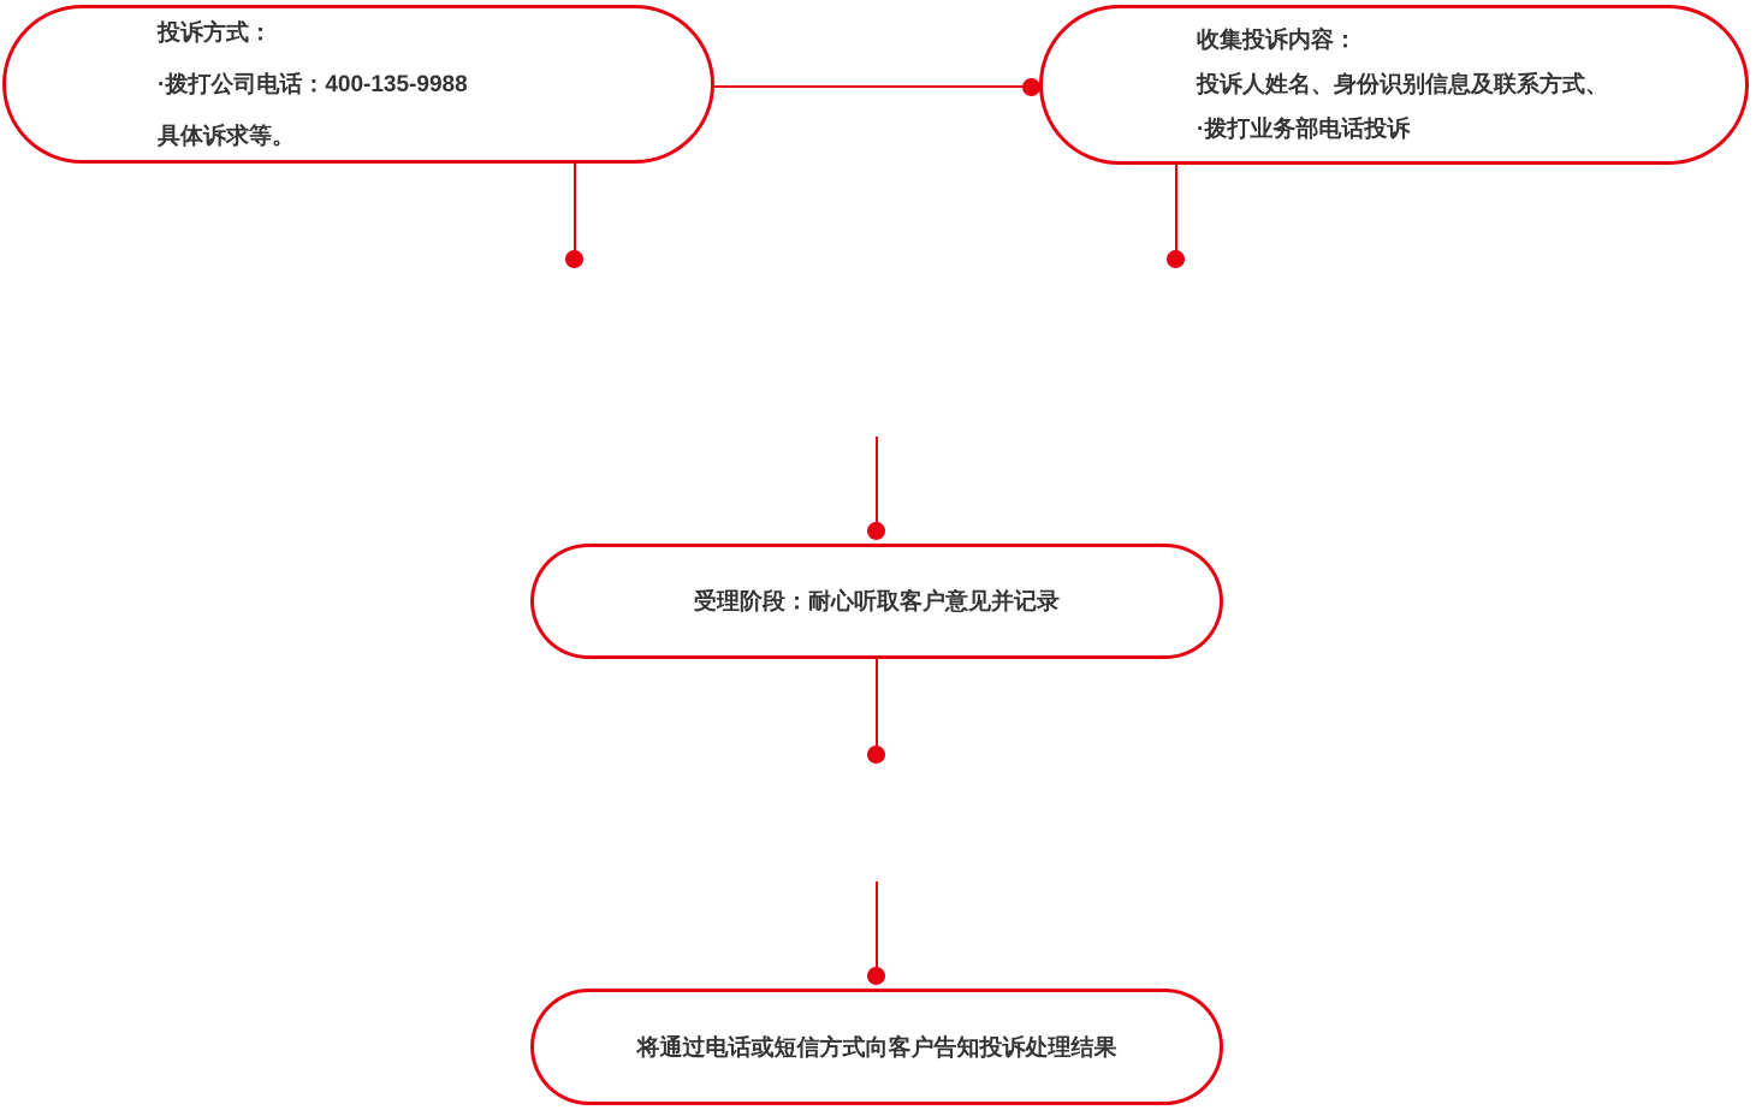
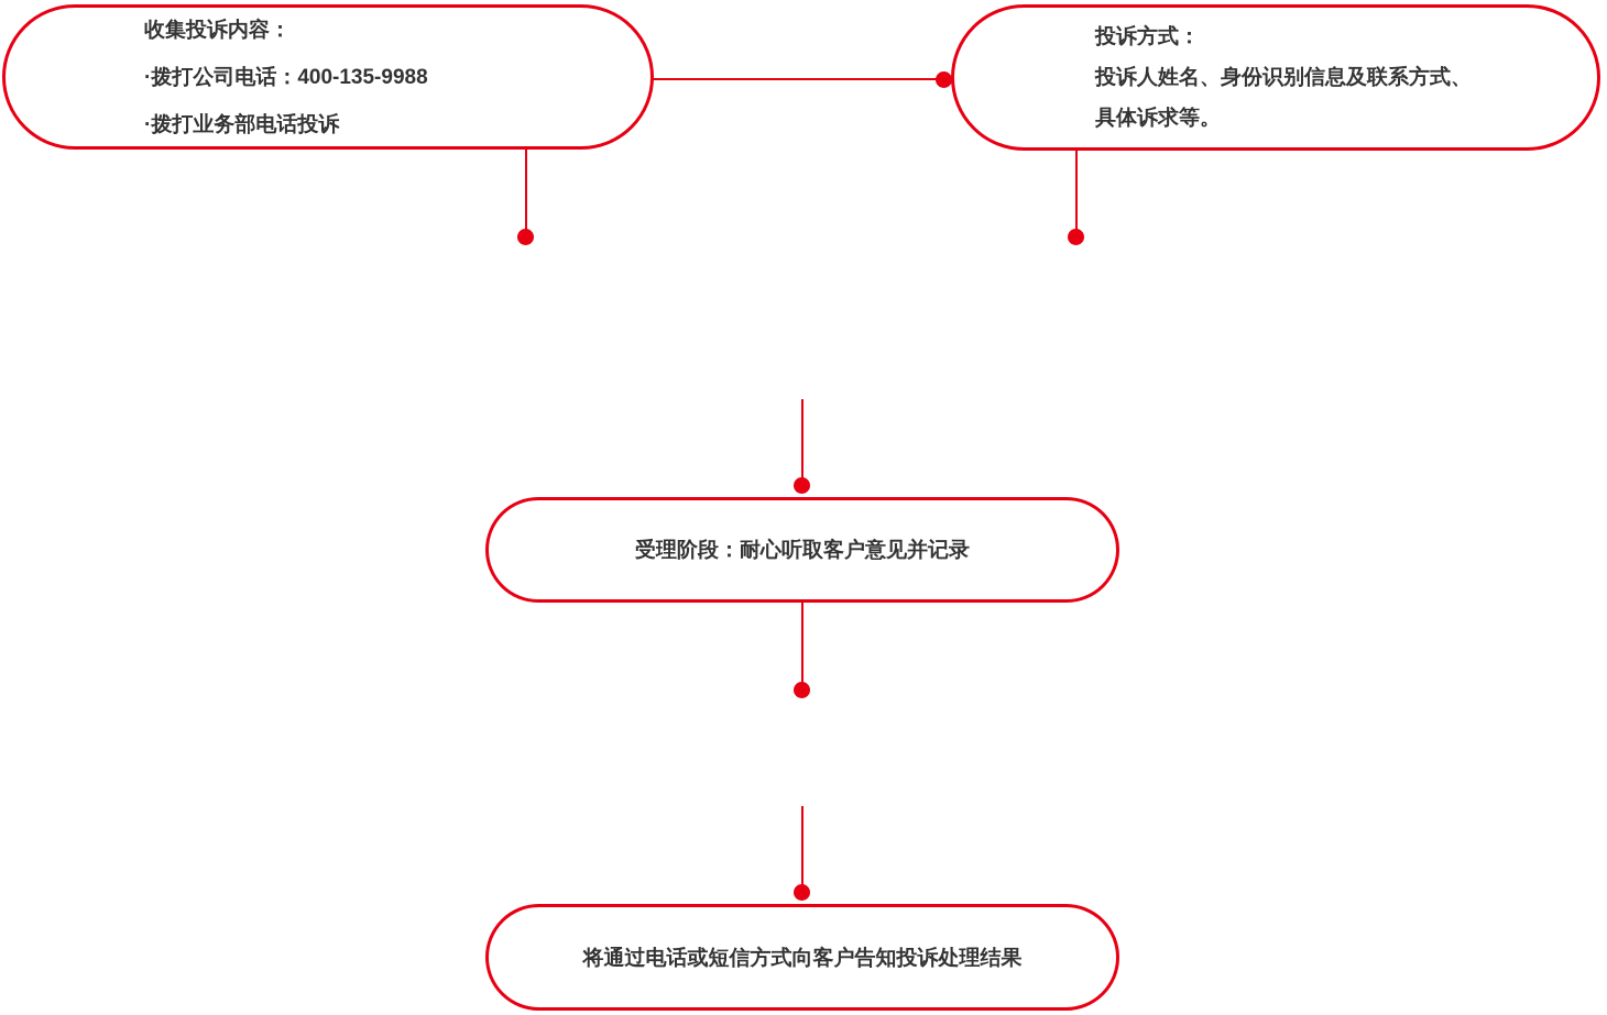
- 投诉方式：
+ 收集投诉内容：
  ·拨打公司电话：400-135-9988
- 具体诉求等。
+ ·拨打业务部电话投诉
- 收集投诉内容：
+ 投诉方式：
  投诉人姓名、身份识别信息及联系方式、
- ·拨打业务部电话投诉
+ 具体诉求等。
  受理阶段：耐心听取客户意见并记录
  将通过电话或短信方式向客户告知投诉处理结果
